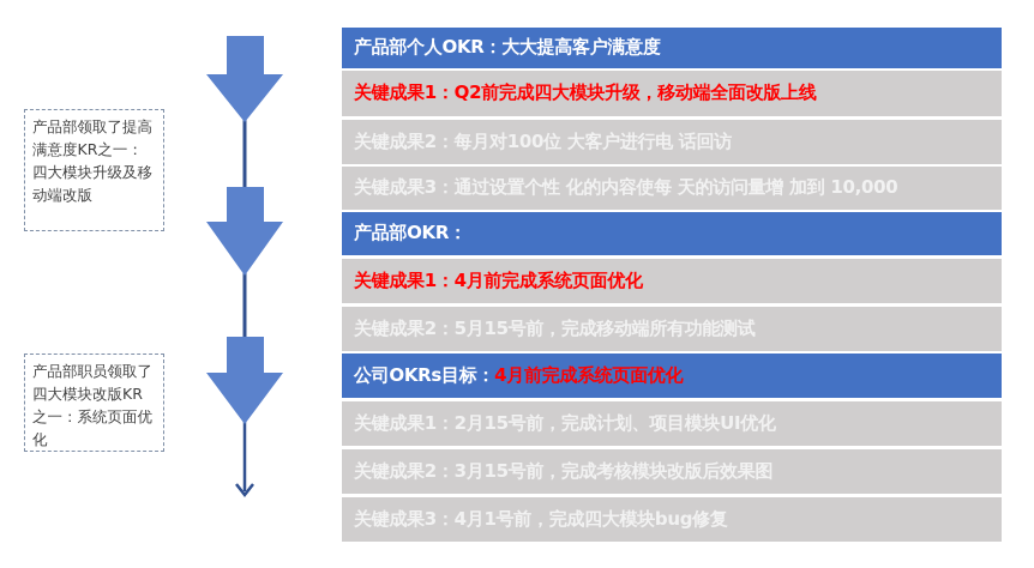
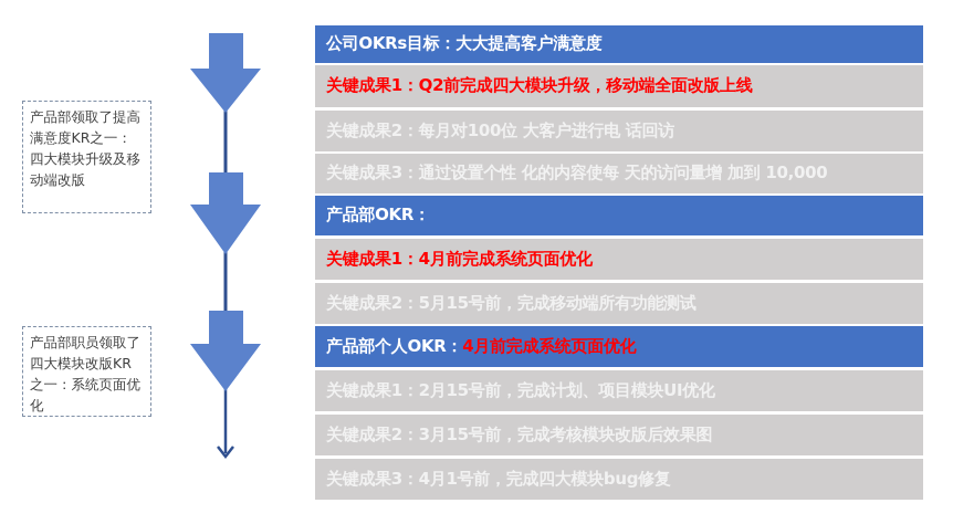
  产品部领取了提高满意度KR之一：四大模块升级及移动端改版
  产品部职员领取了四大模块改版KR之一：系统页面优化
- 产品部个人OKR：
+ 公司OKRs目标：
  大大提高客户满意度
  关键成果1：Q2前完成四大模块升级，移动端全面改版上线
  关键成果2：每月对100位 大客户进行电 话回访
  关键成果3：通过设置个性 化的内容使每 天的访问量增 加到 10,000
  产品部OKR：
  关键成果1：4月前完成系统页面优化
  关键成果2：5月15号前，完成移动端所有功能测试
- 公司OKRs目标：
+ 产品部个人OKR：
  4月前完成系统页面优化
  关键成果1：2月15号前，完成计划、项目模块UI优化
  关键成果2：3月15号前，完成考核模块改版后效果图
  关键成果3：4月1号前，完成四大模块bug修复
